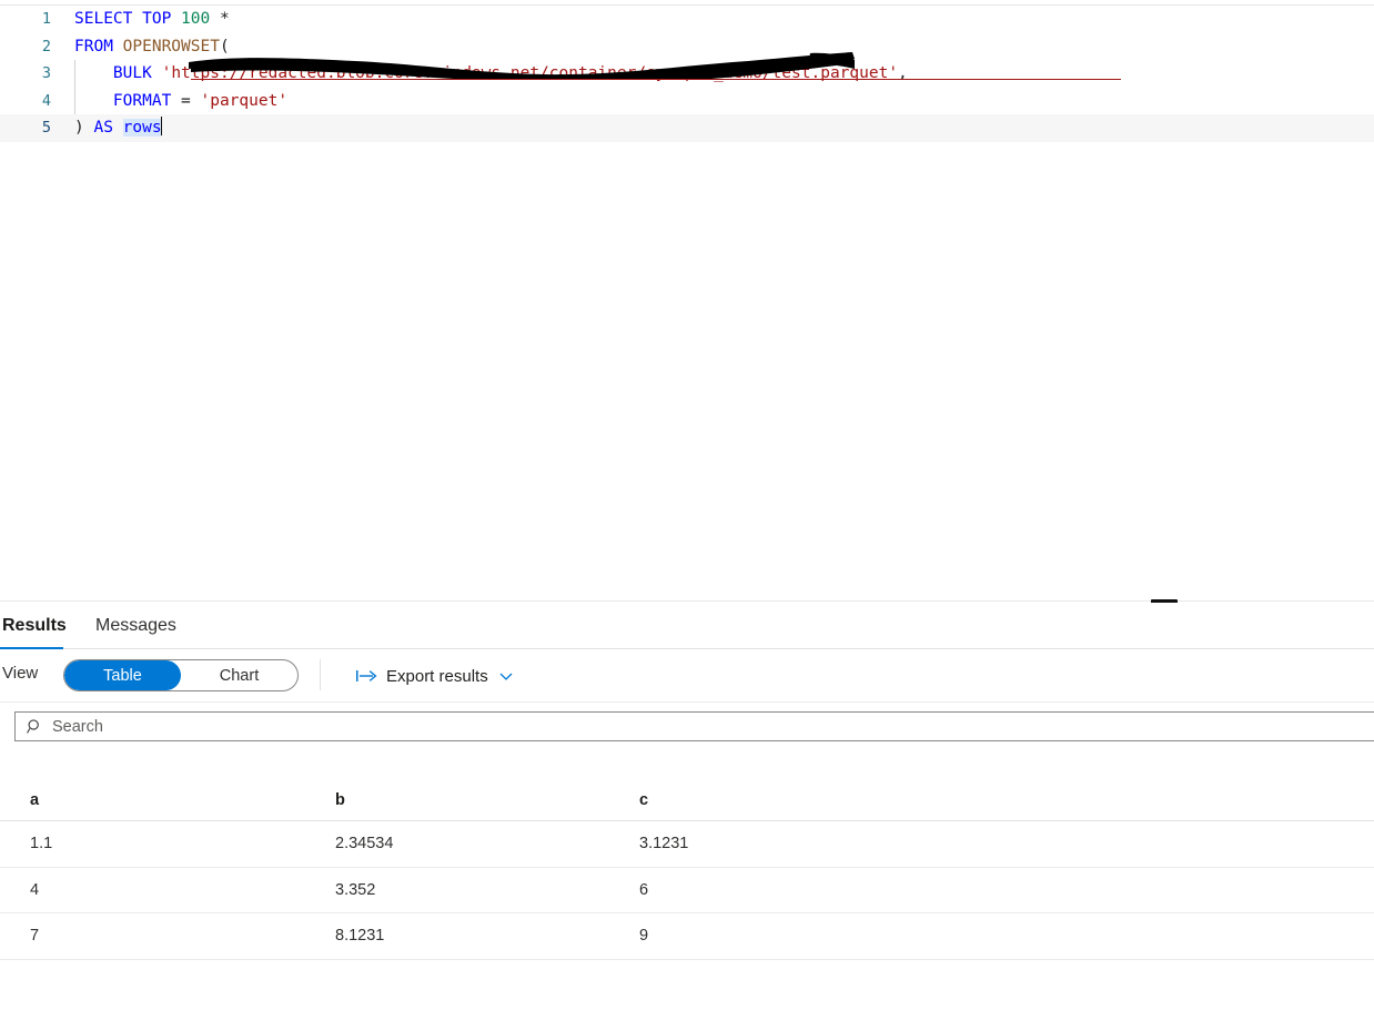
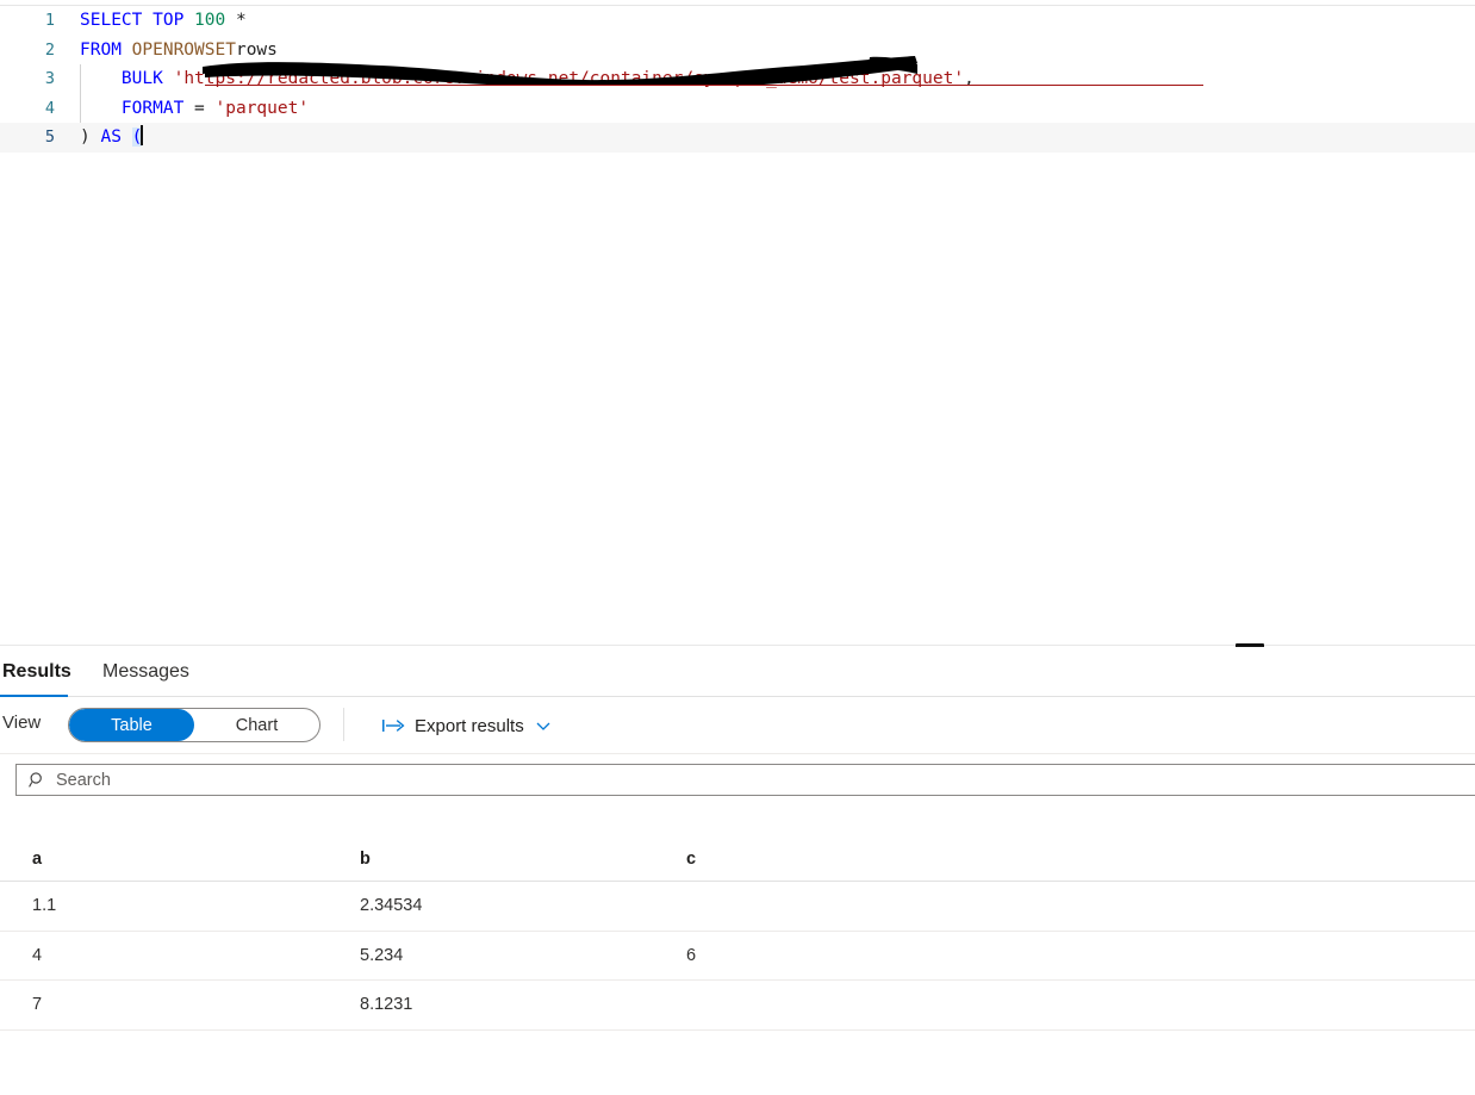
  1 SELECT TOP 100 *
- 2 FROM OPENROWSET(
+ 2 FROM OPENROWSETrows
  4 FORMAT = 'parquet'
- 5 ) AS rows
+ 5 ) AS (
  Results
  Messages
  View
  Table
  Chart
  Export results
  Search
  a
  b
  c
  1.1
  2.34534
- 3.1231
  4
- 3.352
+ 5.234
  6
  7
  8.1231
- 9
